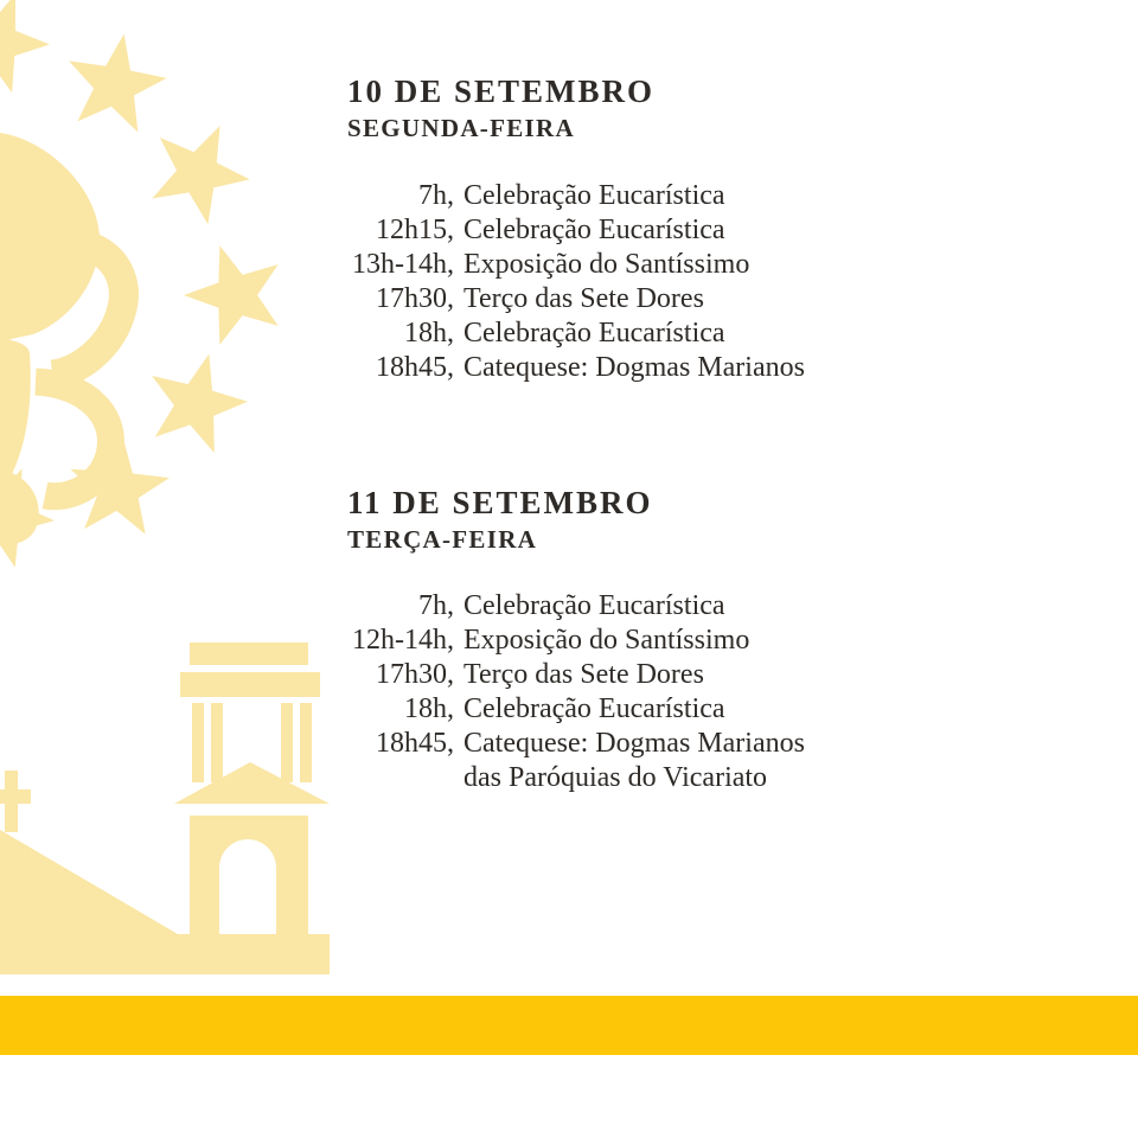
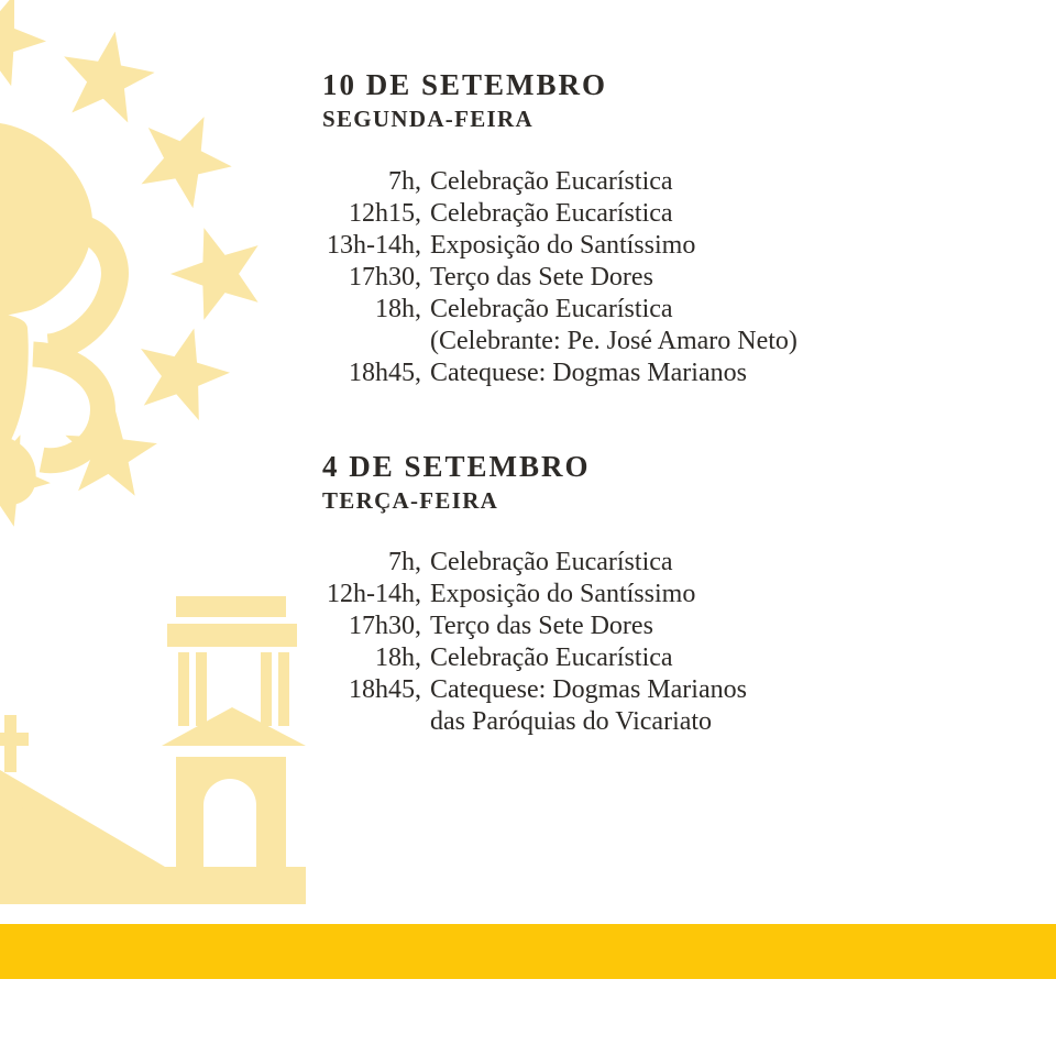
  10 DE SETEMBRO
  SEGUNDA-FEIRA
  7h,
  Celebração Eucarística
  12h15,
  Celebração Eucarística
  13h-14h,
  Exposição do Santíssimo
  17h30,
  Terço das Sete Dores
  18h,
  Celebração Eucarística
+ (Celebrante: Pe. José Amaro Neto)
  18h45,
  Catequese: Dogmas Marianos
- 11 DE SETEMBRO
+ 4 DE SETEMBRO
  TERÇA-FEIRA
  7h,
  Celebração Eucarística
  12h-14h,
  Exposição do Santíssimo
  17h30,
  Terço das Sete Dores
  18h,
  Celebração Eucarística
  18h45,
  Catequese: Dogmas Marianos
  das Paróquias do Vicariato
